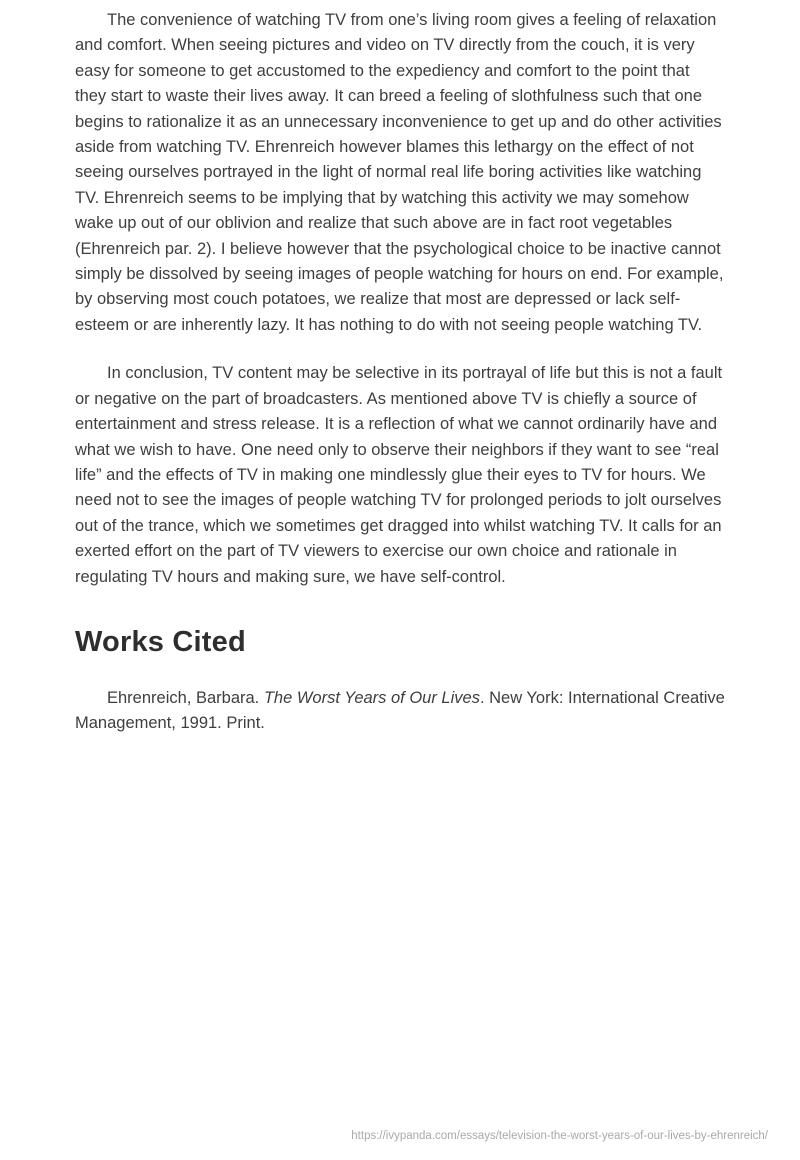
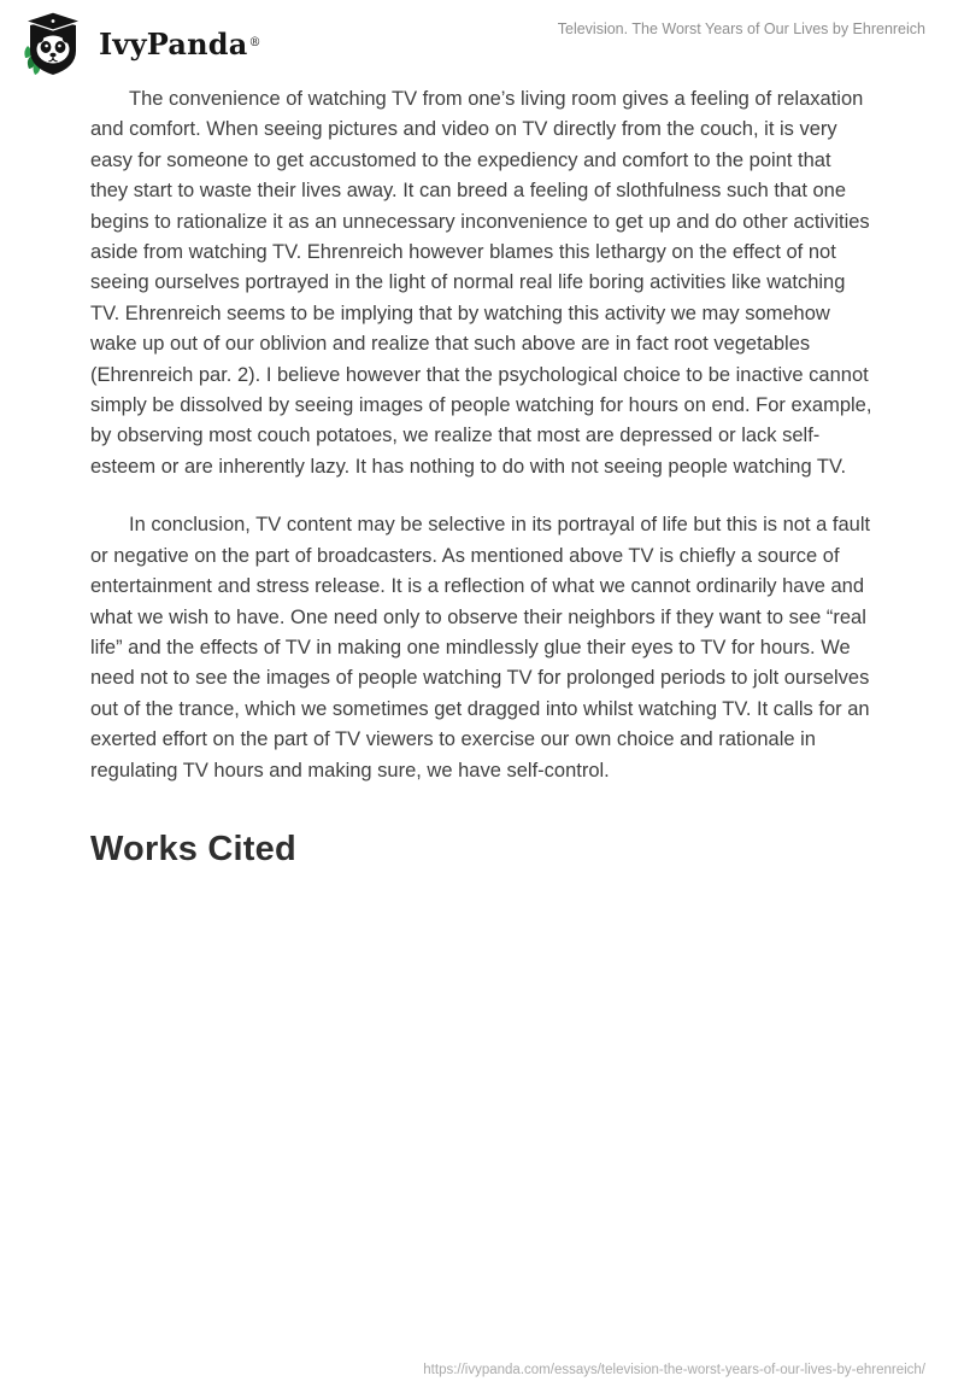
+ IvyPanda®
+ Television. The Worst Years of Our Lives by Ehrenreich
  The convenience of watching TV from one’s living room gives a feeling of relaxation and comfort. When seeing pictures and video on TV directly from the couch, it is very easy for someone to get accustomed to the expediency and comfort to the point that they start to waste their lives away. It can breed a feeling of slothfulness such that one begins to rationalize it as an unnecessary inconvenience to get up and do other activities aside from watching TV. Ehrenreich however blames this lethargy on the effect of not seeing ourselves portrayed in the light of normal real life boring activities like watching TV. Ehrenreich seems to be implying that by watching this activity we may somehow wake up out of our oblivion and realize that such above are in fact root vegetables (Ehrenreich par. 2). I believe however that the psychological choice to be inactive cannot simply be dissolved by seeing images of people watching for hours on end. For example, by observing most couch potatoes, we realize that most are depressed or lack self-esteem or are inherently lazy. It has nothing to do with not seeing people watching TV.
  In conclusion, TV content may be selective in its portrayal of life but this is not a fault or negative on the part of broadcasters. As mentioned above TV is chiefly a source of entertainment and stress release. It is a reflection of what we cannot ordinarily have and what we wish to have. One need only to observe their neighbors if they want to see “real life” and the effects of TV in making one mindlessly glue their eyes to TV for hours. We need not to see the images of people watching TV for prolonged periods to jolt ourselves out of the trance, which we sometimes get dragged into whilst watching TV. It calls for an exerted effort on the part of TV viewers to exercise our own choice and rationale in regulating TV hours and making sure, we have self-control.
  Works Cited
- Ehrenreich, Barbara. The Worst Years of Our Lives. New York: International Creative Management, 1991. Print.
  https://ivypanda.com/essays/television-the-worst-years-of-our-lives-by-ehrenreich/
